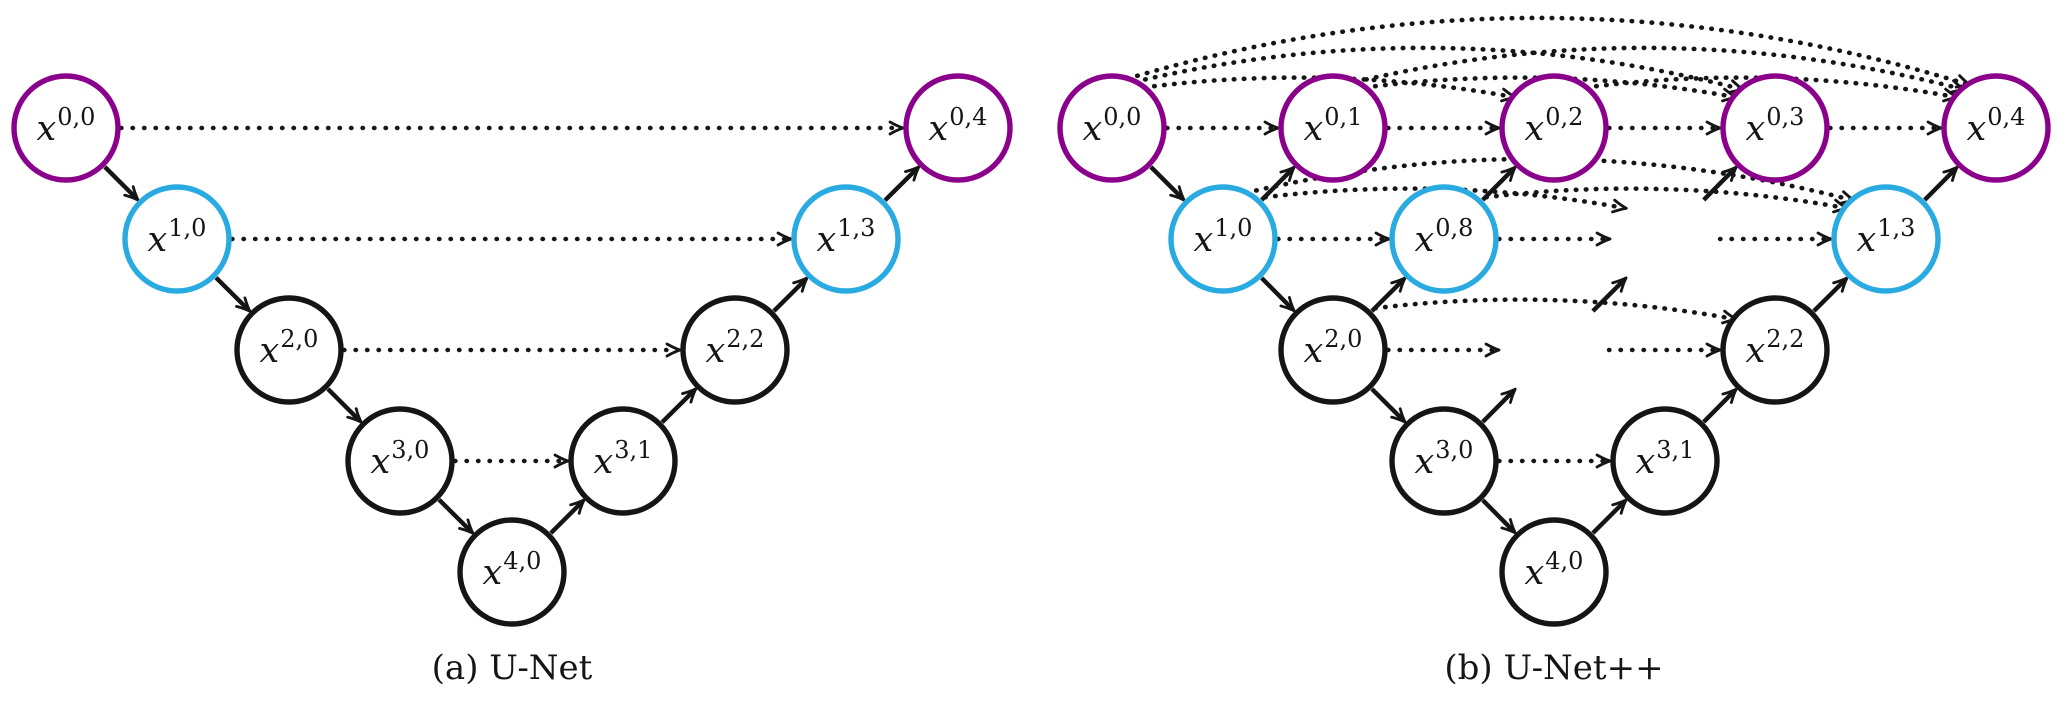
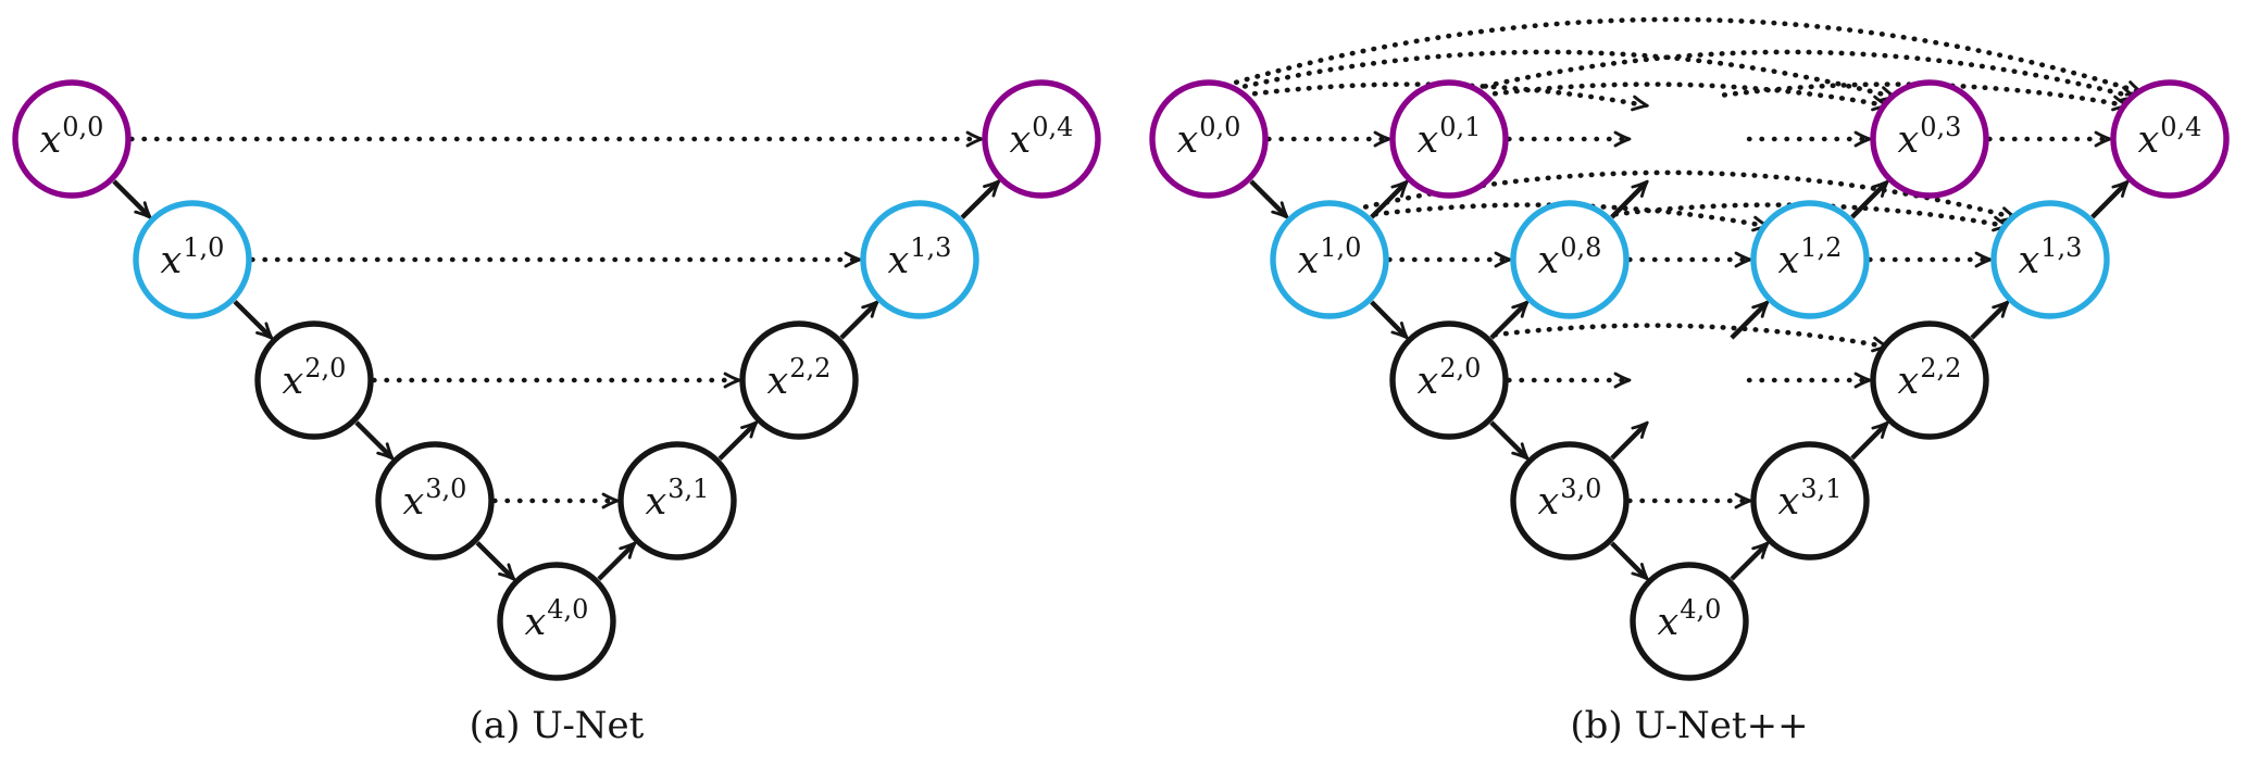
  x0,0
  x1,0
  x2,0
  x3,0
  x4,0
  x3,1
  x2,2
  x1,3
  x0,4
  x0,0
  x0,1
- x0,2
  x0,3
  x0,4
  x1,0
  x0,8
+ x1,2
  x1,3
  x2,0
  x2,2
  x3,0
  x3,1
  x4,0
  (a) U-Net
  (b) U-Net++
